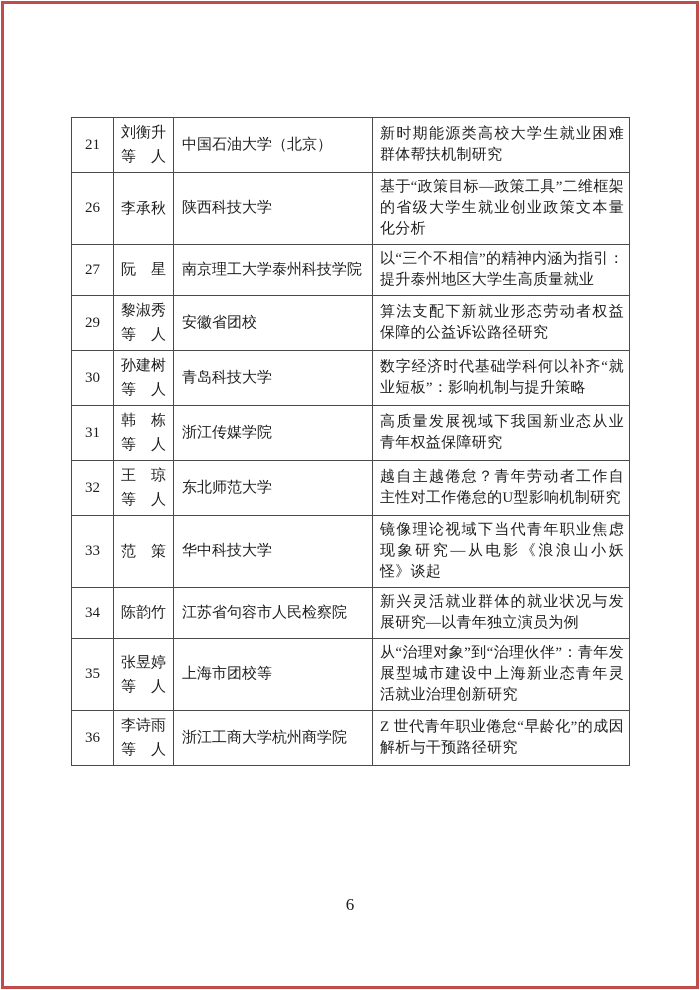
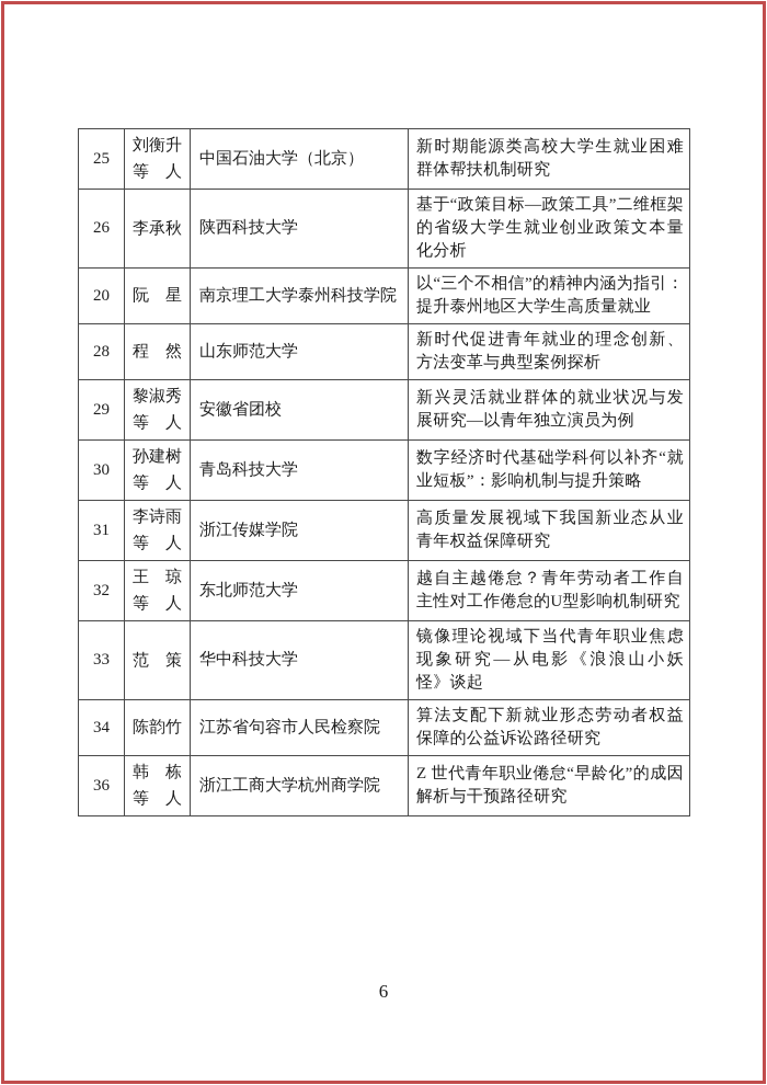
- 21	刘衡升 等 人	中国石油大学（北京）	新时期能源类高校大学生就业困难群体帮扶机制研究
+ 25	刘衡升 等 人	中国石油大学（北京）	新时期能源类高校大学生就业困难群体帮扶机制研究
  26	李承秋	陕西科技大学	基于“政策目标—政策工具”二维框架的省级大学生就业创业政策文本量化分析
- 27	阮 星	南京理工大学泰州科技学院	以“三个不相信”的精神内涵为指引：提升泰州地区大学生高质量就业
+ 20	阮 星	南京理工大学泰州科技学院	以“三个不相信”的精神内涵为指引：提升泰州地区大学生高质量就业
+ 28	程 然	山东师范大学	新时代促进青年就业的理念创新、方法变革与典型案例探析
- 29	黎淑秀 等 人	安徽省团校	算法支配下新就业形态劳动者权益保障的公益诉讼路径研究
+ 29	黎淑秀 等 人	安徽省团校	新兴灵活就业群体的就业状况与发展研究—以青年独立演员为例
  30	孙建树 等 人	青岛科技大学	数字经济时代基础学科何以补齐“就业短板”：影响机制与提升策略
- 31	韩 栋 等 人	浙江传媒学院	高质量发展视域下我国新业态从业青年权益保障研究
+ 31	李诗雨 等 人	浙江传媒学院	高质量发展视域下我国新业态从业青年权益保障研究
  32	王 琼 等 人	东北师范大学	越自主越倦怠？青年劳动者工作自主性对工作倦怠的U型影响机制研究
  33	范 策	华中科技大学	镜像理论视域下当代青年职业焦虑现象研究—从电影《浪浪山小妖怪》谈起
- 34	陈韵竹	江苏省句容市人民检察院	新兴灵活就业群体的就业状况与发展研究—以青年独立演员为例
+ 34	陈韵竹	江苏省句容市人民检察院	算法支配下新就业形态劳动者权益保障的公益诉讼路径研究
- 35	张昱婷 等 人	上海市团校等	从“治理对象”到“治理伙伴”：青年发展型城市建设中上海新业态青年灵活就业治理创新研究
- 36	李诗雨 等 人	浙江工商大学杭州商学院	Z 世代青年职业倦怠“早龄化”的成因解析与干预路径研究
+ 36	韩 栋 等 人	浙江工商大学杭州商学院	Z 世代青年职业倦怠“早龄化”的成因解析与干预路径研究
  6
